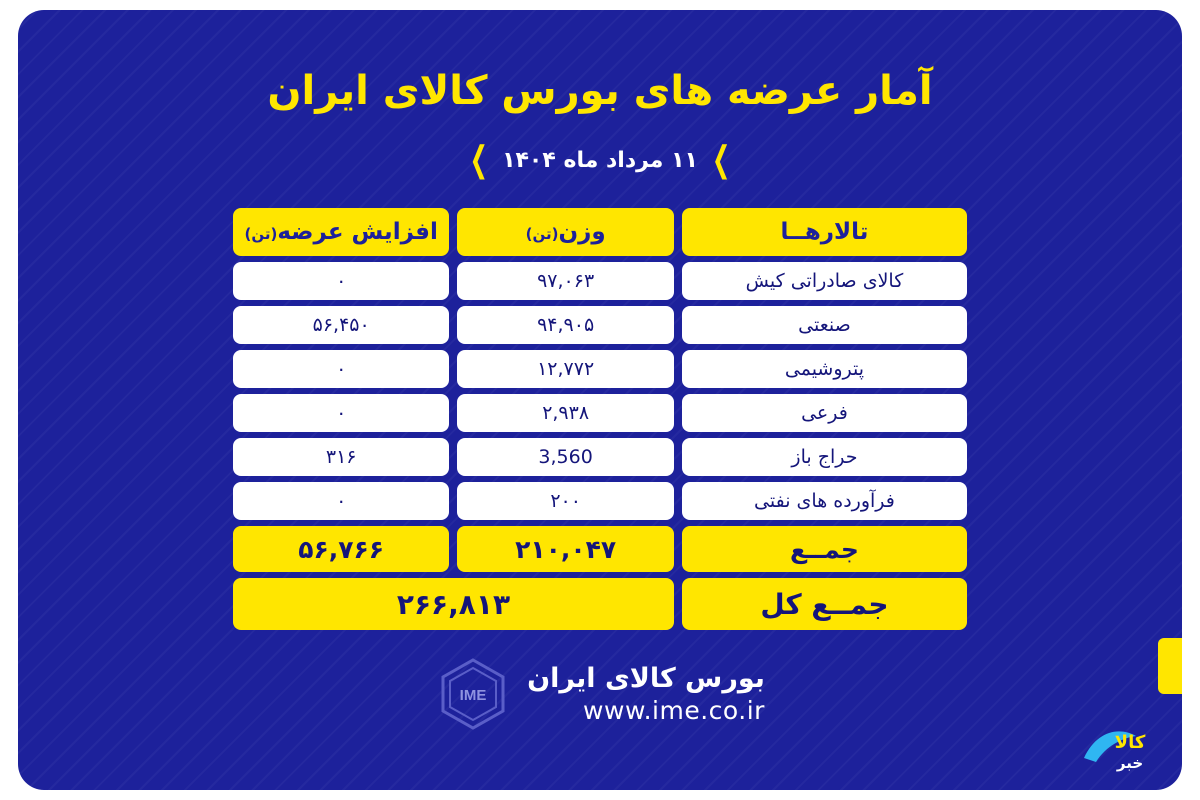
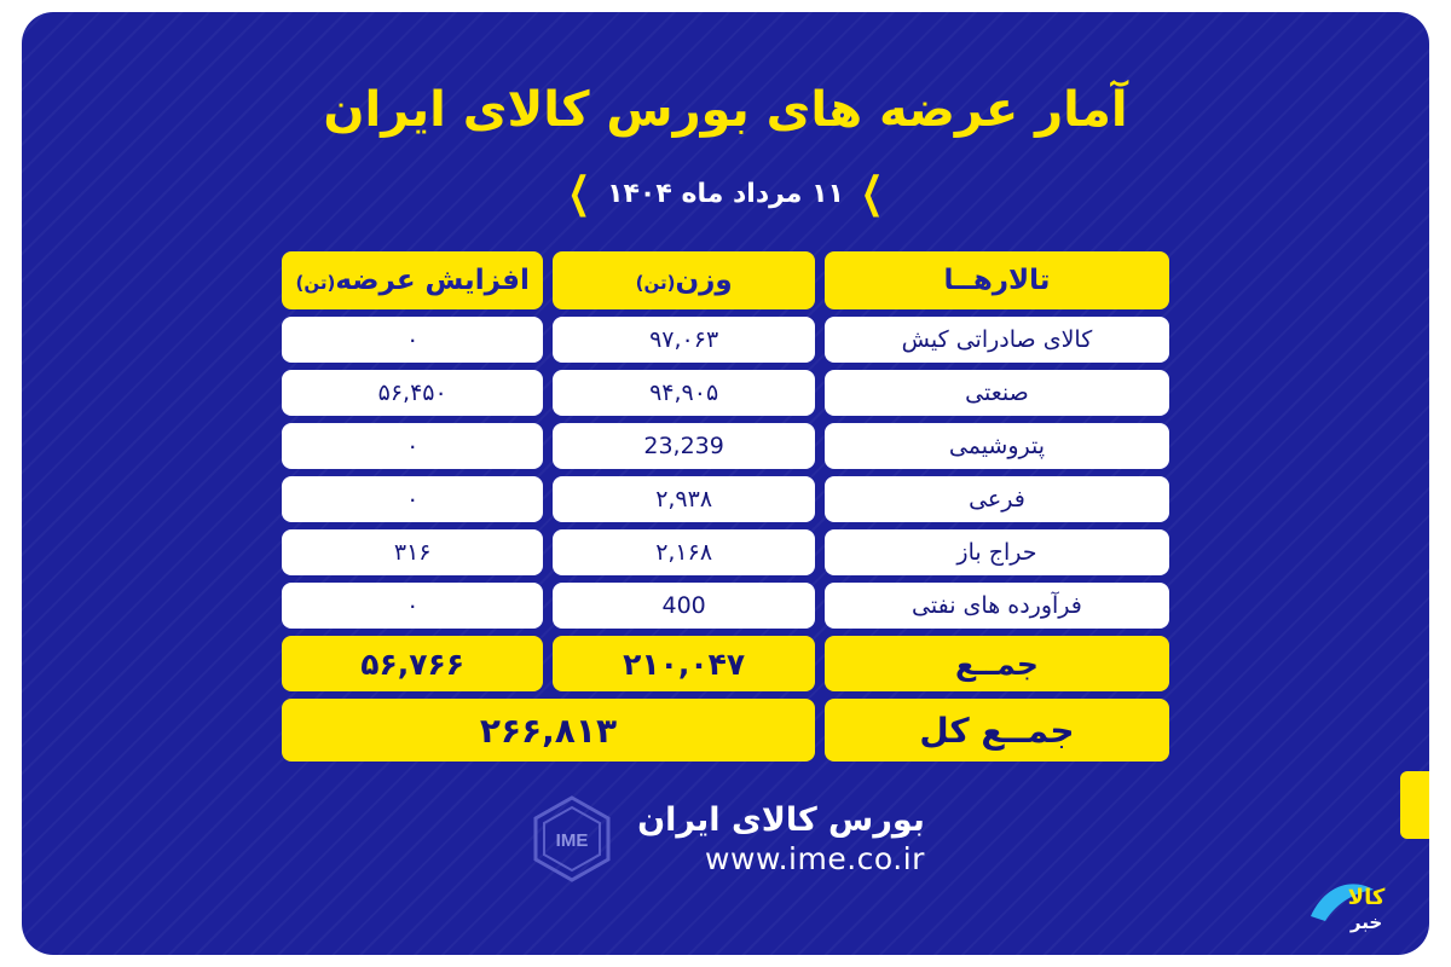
  آمار عرضه های بورس کالای ایران
  ❯
  ۱۱ مرداد ماه ۱۴۰۴
  ❯
  تالارهــا	وزن(تن)	افزایش عرضه(تن)
  کالای صادراتی کیش	۹۷,۰۶۳	۰
  صنعتی	۹۴,۹۰۵	۵۶,۴۵۰
- پتروشیمی	۱۲,۷۷۲	۰
+ پتروشیمی	23,239	۰
  فرعی	۲,۹۳۸	۰
- حراج باز	3,560	۳۱۶
+ حراج باز	۲,۱۶۸	۳۱۶
- فرآورده های نفتی	۲۰۰	۰
+ فرآورده های نفتی	400	۰
  جمــع	۲۱۰,۰۴۷	۵۶,۷۶۶
  جمــع کل	۲۶۶,۸۱۳
  بورس کالای ایران
  www.ime.co.ir
  IME
  کالا
  خبر
